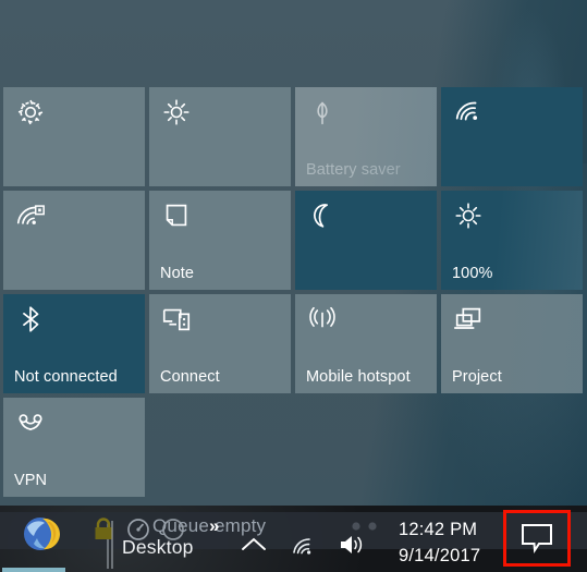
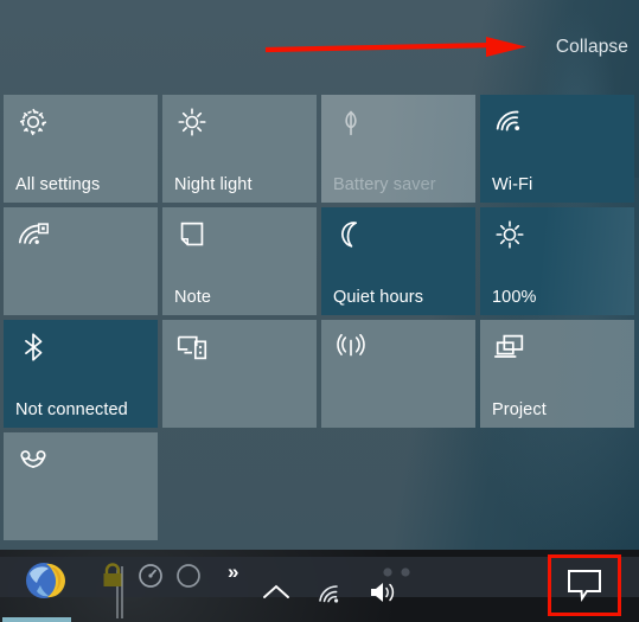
+ Collapse
+ All settings
+ Night light
+ Wi-Fi
  Note
+ Quiet hours
  Not connected
- Connect
- Mobile hotspot
- VPN
- Queue empty
  »
- Desktop
- 12:42 PM
- 9/14/2017
